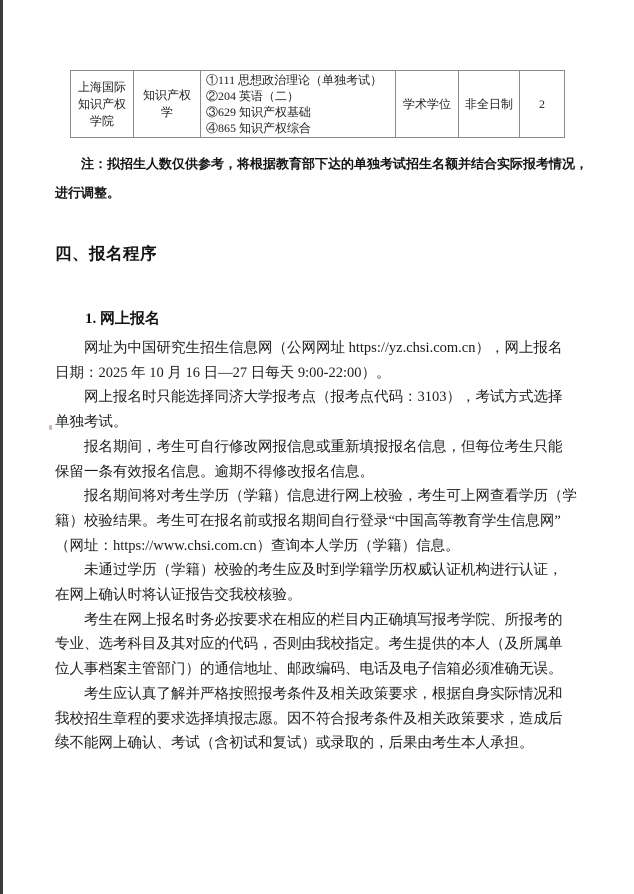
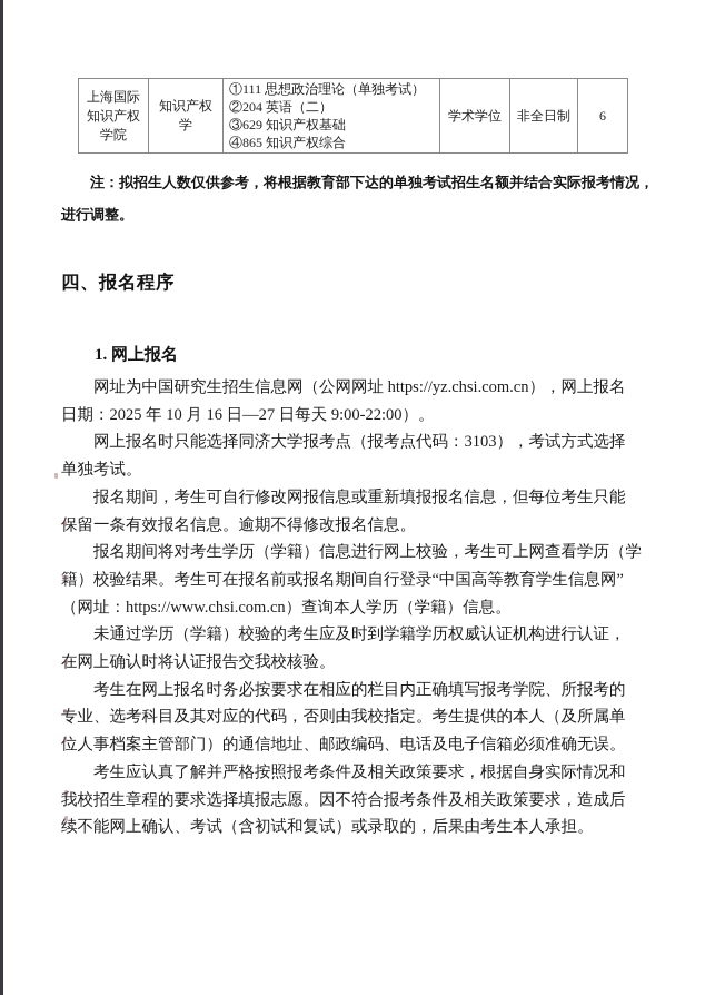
- 上海国际知识产权学院	知识产权学	①111 思想政治理论（单独考试） ②204 英语（二） ③629 知识产权基础 ④865 知识产权综合	学术学位	非全日制	2
+ 上海国际知识产权学院	知识产权学	①111 思想政治理论（单独考试） ②204 英语（二） ③629 知识产权基础 ④865 知识产权综合	学术学位	非全日制	6
  注：拟招生人数仅供参考，将根据教育部下达的单独考试招生名额并结合实际报考情况，
  进行调整。
  四、报名程序
  1. 网上报名
  网址为中国研究生招生信息网（公网网址 https://yz.chsi.com.cn），网上报名
  日期：2025 年 10 月 16 日—27 日每天 9:00-22:00）。
  网上报名时只能选择同济大学报考点（报考点代码：3103），考试方式选择
  单独考试。
  报名期间，考生可自行修改网报信息或重新填报报名信息，但每位考生只能
  保留一条有效报名信息。逾期不得修改报名信息。
  报名期间将对考生学历（学籍）信息进行网上校验，考生可上网查看学历（学
  籍）校验结果。考生可在报名前或报名期间自行登录“中国高等教育学生信息网”
  （网址：https://www.chsi.com.cn）查询本人学历（学籍）信息。
  未通过学历（学籍）校验的考生应及时到学籍学历权威认证机构进行认证，
  在网上确认时将认证报告交我校核验。
  考生在网上报名时务必按要求在相应的栏目内正确填写报考学院、所报考的
  专业、选考科目及其对应的代码，否则由我校指定。考生提供的本人（及所属单
  位人事档案主管部门）的通信地址、邮政编码、电话及电子信箱必须准确无误。
  考生应认真了解并严格按照报考条件及相关政策要求，根据自身实际情况和
  我校招生章程的要求选择填报志愿。因不符合报考条件及相关政策要求，造成后
  续不能网上确认、考试（含初试和复试）或录取的，后果由考生本人承担。
